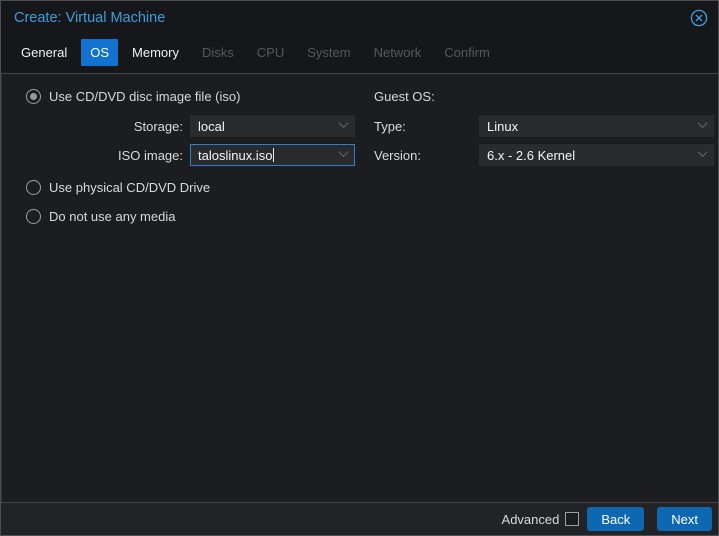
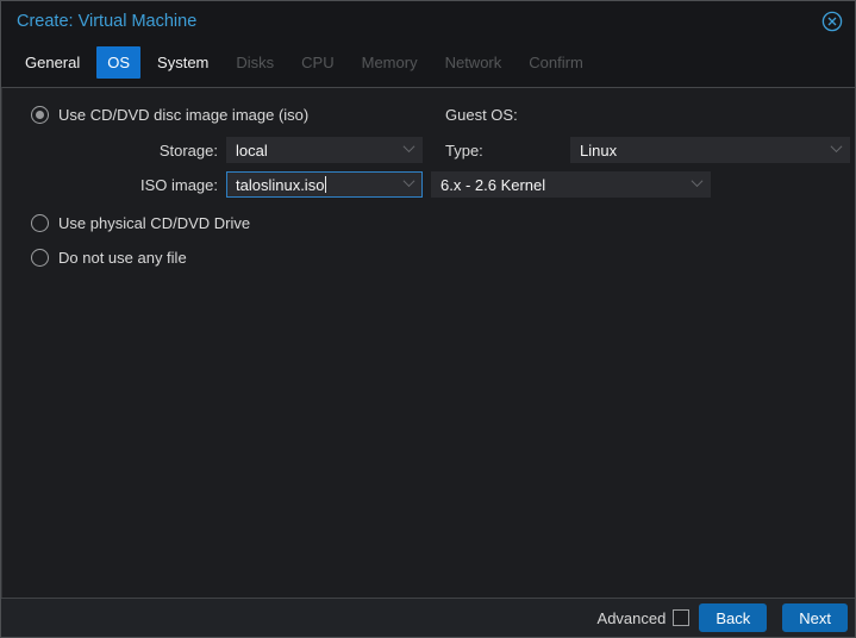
  Create: Virtual Machine
  General
  OS
- Memory
+ System
  Disks
  CPU
- System
+ Memory
  Network
  Confirm
- Use CD/DVD disc image file (iso)
+ Use CD/DVD disc image image (iso)
  Storage:
  local
  ISO image:
  taloslinux.iso
  Use physical CD/DVD Drive
- Do not use any media
+ Do not use any file
  Guest OS:
  Type:
  Linux
- Version:
  6.x - 2.6 Kernel
  Advanced
  Back
  Next
